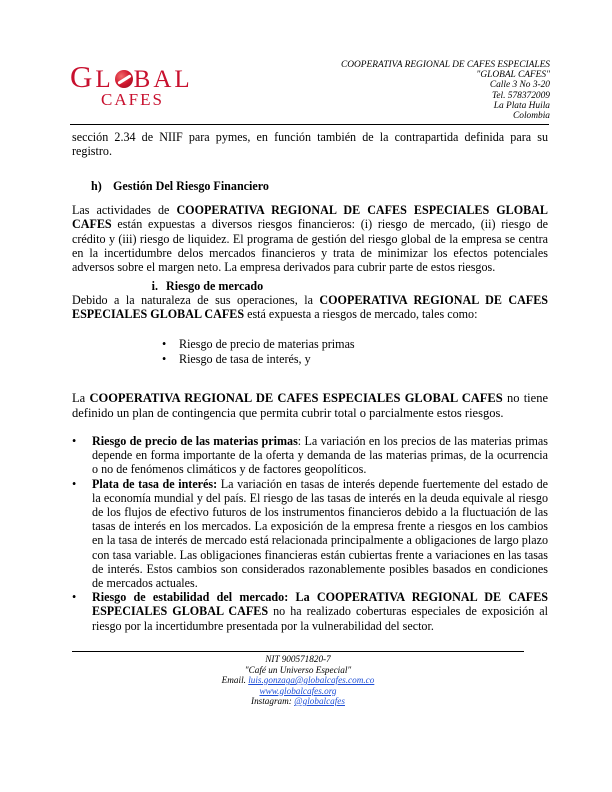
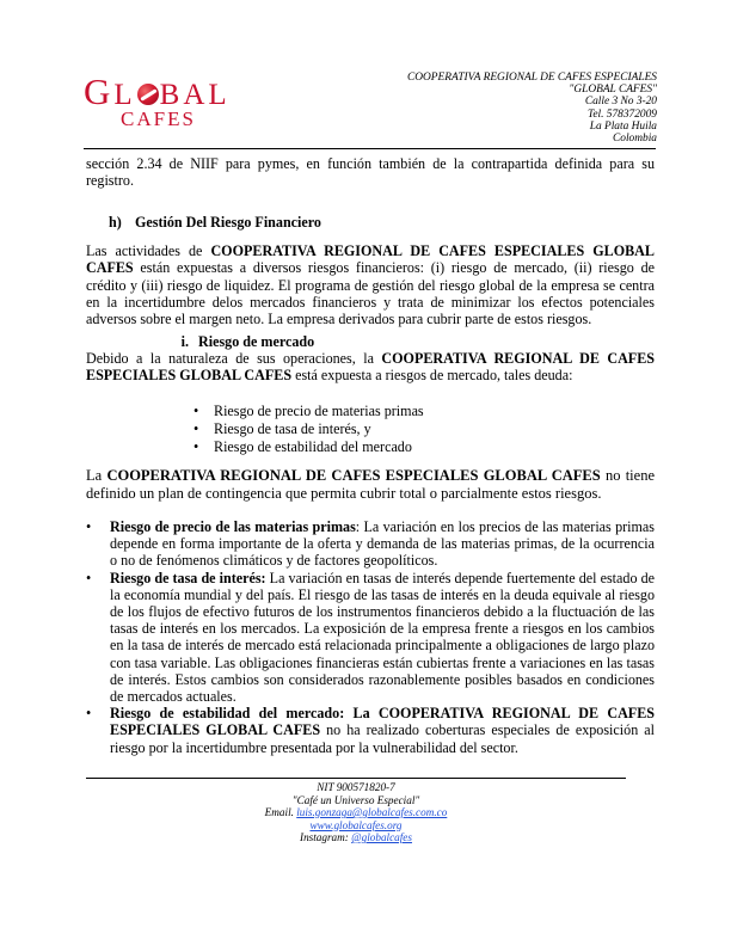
  GL BAL
  CAFES
  COOPERATIVA REGIONAL DE CAFES ESPECIALES
  "GLOBAL CAFES"
  Calle 3 No 3-20
  Tel. 578372009
  La Plata Huila
  Colombia
  sección 2.34 de NIIF para pymes, en función también de la contrapartida definida para su
  registro.
  h) Gestión Del Riesgo Financiero
  Las actividades de COOPERATIVA REGIONAL DE CAFES ESPECIALES GLOBAL CAFES están expuestas a diversos riesgos financieros: (i) riesgo de mercado, (ii) riesgo de crédito y (iii) riesgo de liquidez. El programa de gestión del riesgo global de la empresa se centra en la incertidumbre delos mercados financieros y trata de minimizar los efectos potenciales adversos sobre el margen neto. La empresa derivados para cubrir parte de estos riesgos.
  i. Riesgo de mercado
- Debido a la naturaleza de sus operaciones, la COOPERATIVA REGIONAL DE CAFES ESPECIALES GLOBAL CAFES está expuesta a riesgos de mercado, tales como:
+ Debido a la naturaleza de sus operaciones, la COOPERATIVA REGIONAL DE CAFES ESPECIALES GLOBAL CAFES está expuesta a riesgos de mercado, tales deuda:
  Riesgo de precio de materias primas
  Riesgo de tasa de interés, y
+ Riesgo de estabilidad del mercado
  La COOPERATIVA REGIONAL DE CAFES ESPECIALES GLOBAL CAFES no tiene definido un plan de contingencia que permita cubrir total o parcialmente estos riesgos.
  •
  Riesgo de precio de las materias primas: La variación en los precios de las materias primas depende en forma importante de la oferta y demanda de las materias primas, de la ocurrencia o no de fenómenos climáticos y de factores geopolíticos.
  •
- Plata de tasa de interés: La variación en tasas de interés depende fuertemente del estado de la economía mundial y del país. El riesgo de las tasas de interés en la deuda equivale al riesgo de los flujos de efectivo futuros de los instrumentos financieros debido a la fluctuación de las tasas de interés en los mercados. La exposición de la empresa frente a riesgos en los cambios en la tasa de interés de mercado está relacionada principalmente a obligaciones de largo plazo con tasa variable. Las obligaciones financieras están cubiertas frente a variaciones en las tasas de interés. Estos cambios son considerados razonablemente posibles basados en condiciones de mercados actuales.
+ Riesgo de tasa de interés: La variación en tasas de interés depende fuertemente del estado de la economía mundial y del país. El riesgo de las tasas de interés en la deuda equivale al riesgo de los flujos de efectivo futuros de los instrumentos financieros debido a la fluctuación de las tasas de interés en los mercados. La exposición de la empresa frente a riesgos en los cambios en la tasa de interés de mercado está relacionada principalmente a obligaciones de largo plazo con tasa variable. Las obligaciones financieras están cubiertas frente a variaciones en las tasas de interés. Estos cambios son considerados razonablemente posibles basados en condiciones de mercados actuales.
  •
  Riesgo de estabilidad del mercado: La COOPERATIVA REGIONAL DE CAFES ESPECIALES GLOBAL CAFES no ha realizado coberturas especiales de exposición al riesgo por la incertidumbre presentada por la vulnerabilidad del sector.
  NIT 900571820-7
  "Café un Universo Especial"
  Email. luis.gonzaga@globalcafes.com.co
  www.globalcafes.org
  Instagram: @globalcafes
